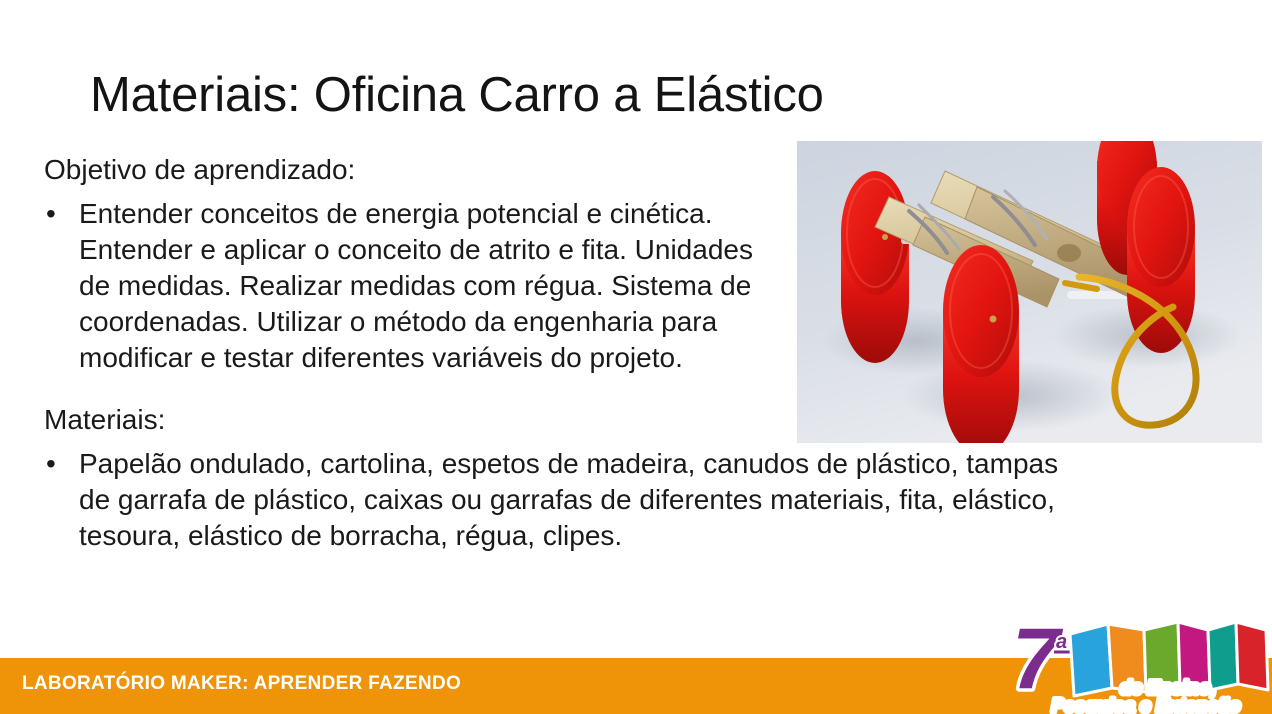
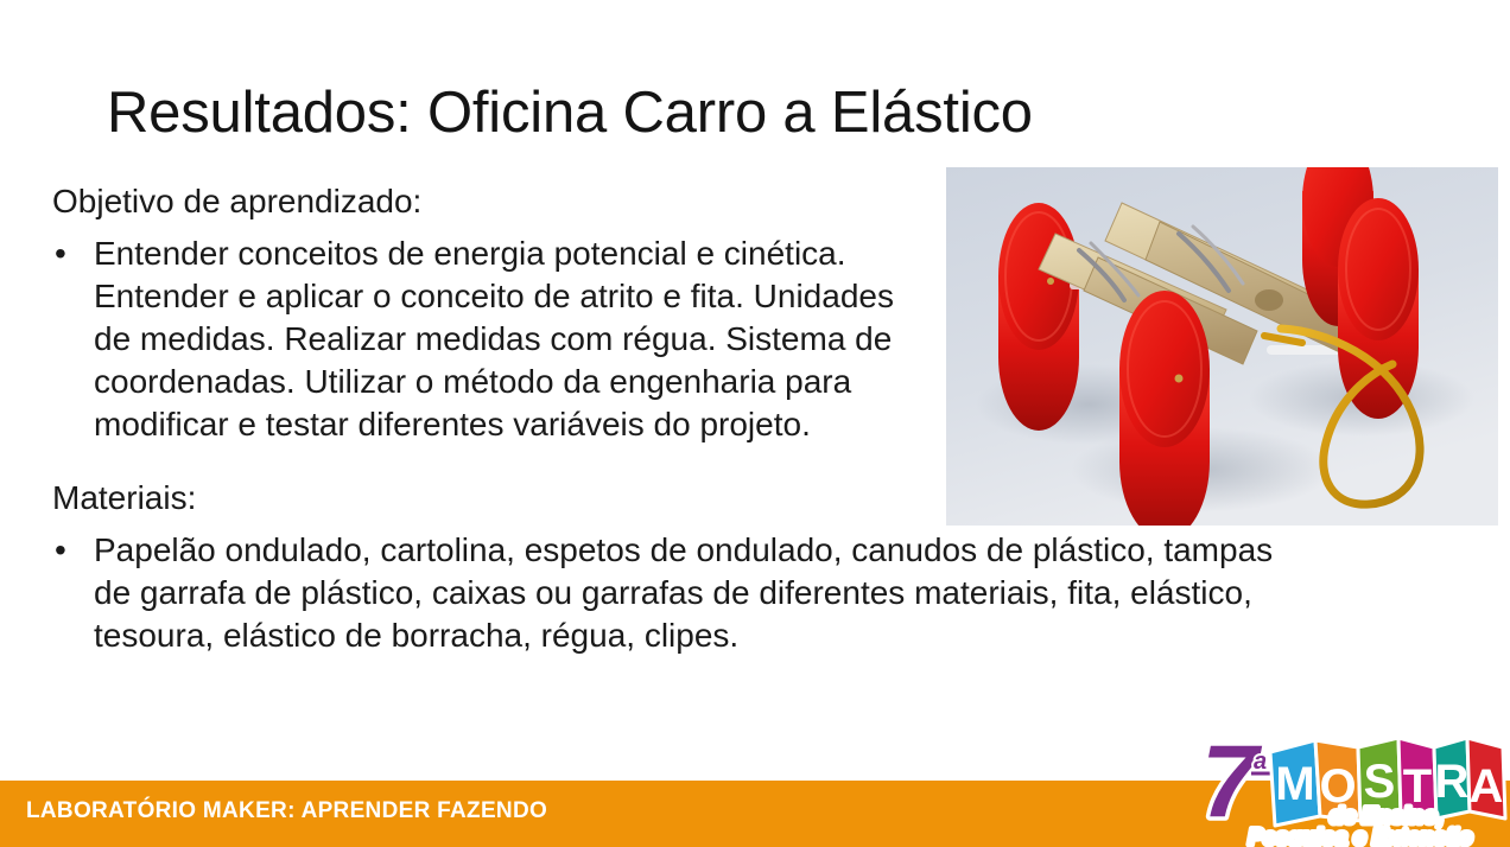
- Materiais: Oficina Carro a Elástico
+ Resultados: Oficina Carro a Elástico
  Objetivo de aprendizado:
  •
  Entender conceitos de energia potencial e cinética. Entender e aplicar o conceito de atrito e fita. Unidades de medidas. Realizar medidas com régua. Sistema de coordenadas. Utilizar o método da engenharia para modificar e testar diferentes variáveis do projeto.
  Materiais:
  •
- Papelão ondulado, cartolina, espetos de madeira, canudos de plástico, tampas de garrafa de plástico, caixas ou garrafas de diferentes materiais, fita, elástico, tesoura, elástico de borracha, régua, clipes.
+ Papelão ondulado, cartolina, espetos de ondulado, canudos de plástico, tampas de garrafa de plástico, caixas ou garrafas de diferentes materiais, fita, elástico, tesoura, elástico de borracha, régua, clipes.
  LABORATÓRIO MAKER: APRENDER FAZENDO
  7
  a
+ M
+ O
+ S
+ T
+ R
+ A
  de Ensino,
  Pesquisa e Extensão
